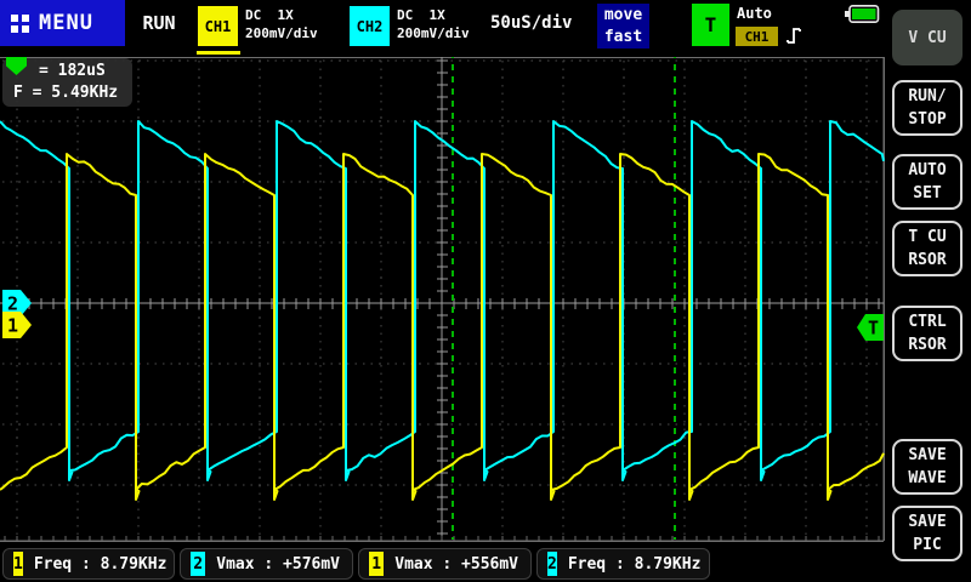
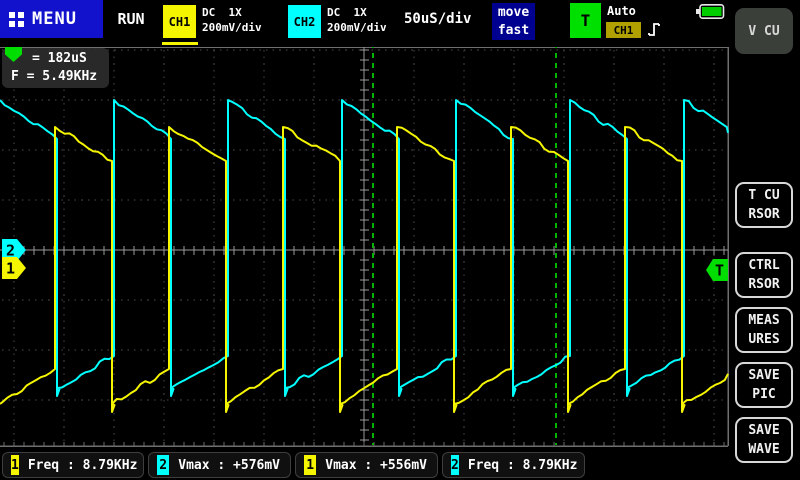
  2
  1
  T
  MENU
  RUN
  CH1
  DC 1X
  200mV/div
  CH2
  DC 1X
  200mV/div
  50uS/div
  move
  fast
  T
  Auto
  CH1
  = 182uS
  F = 5.49KHz
  V CU
- RUN/
- STOP
- AUTO
- SET
  T CU
  RSOR
  CTRL
  RSOR
+ MEAS
+ URES
  SAVE
- WAVE
+ PIC
  SAVE
- PIC
+ WAVE
  1
  Freq : 8.79KHz
  2
  Vmax : +576mV
  1
  Vmax : +556mV
  2
  Freq : 8.79KHz
